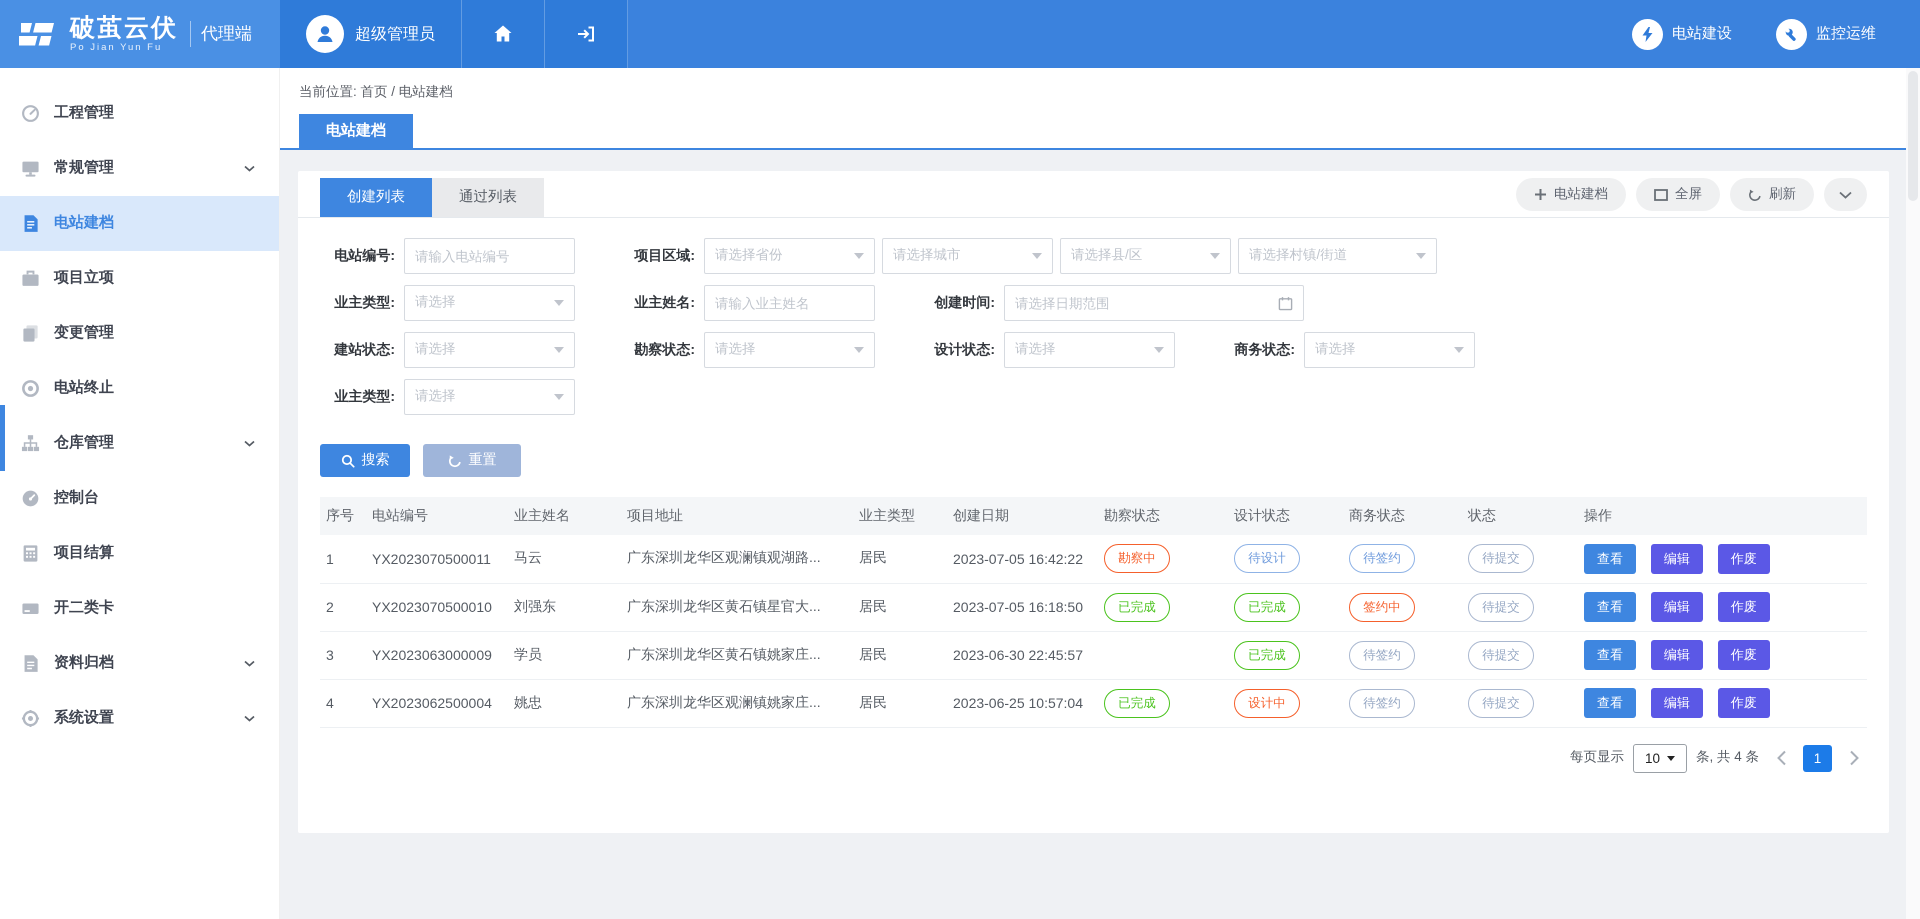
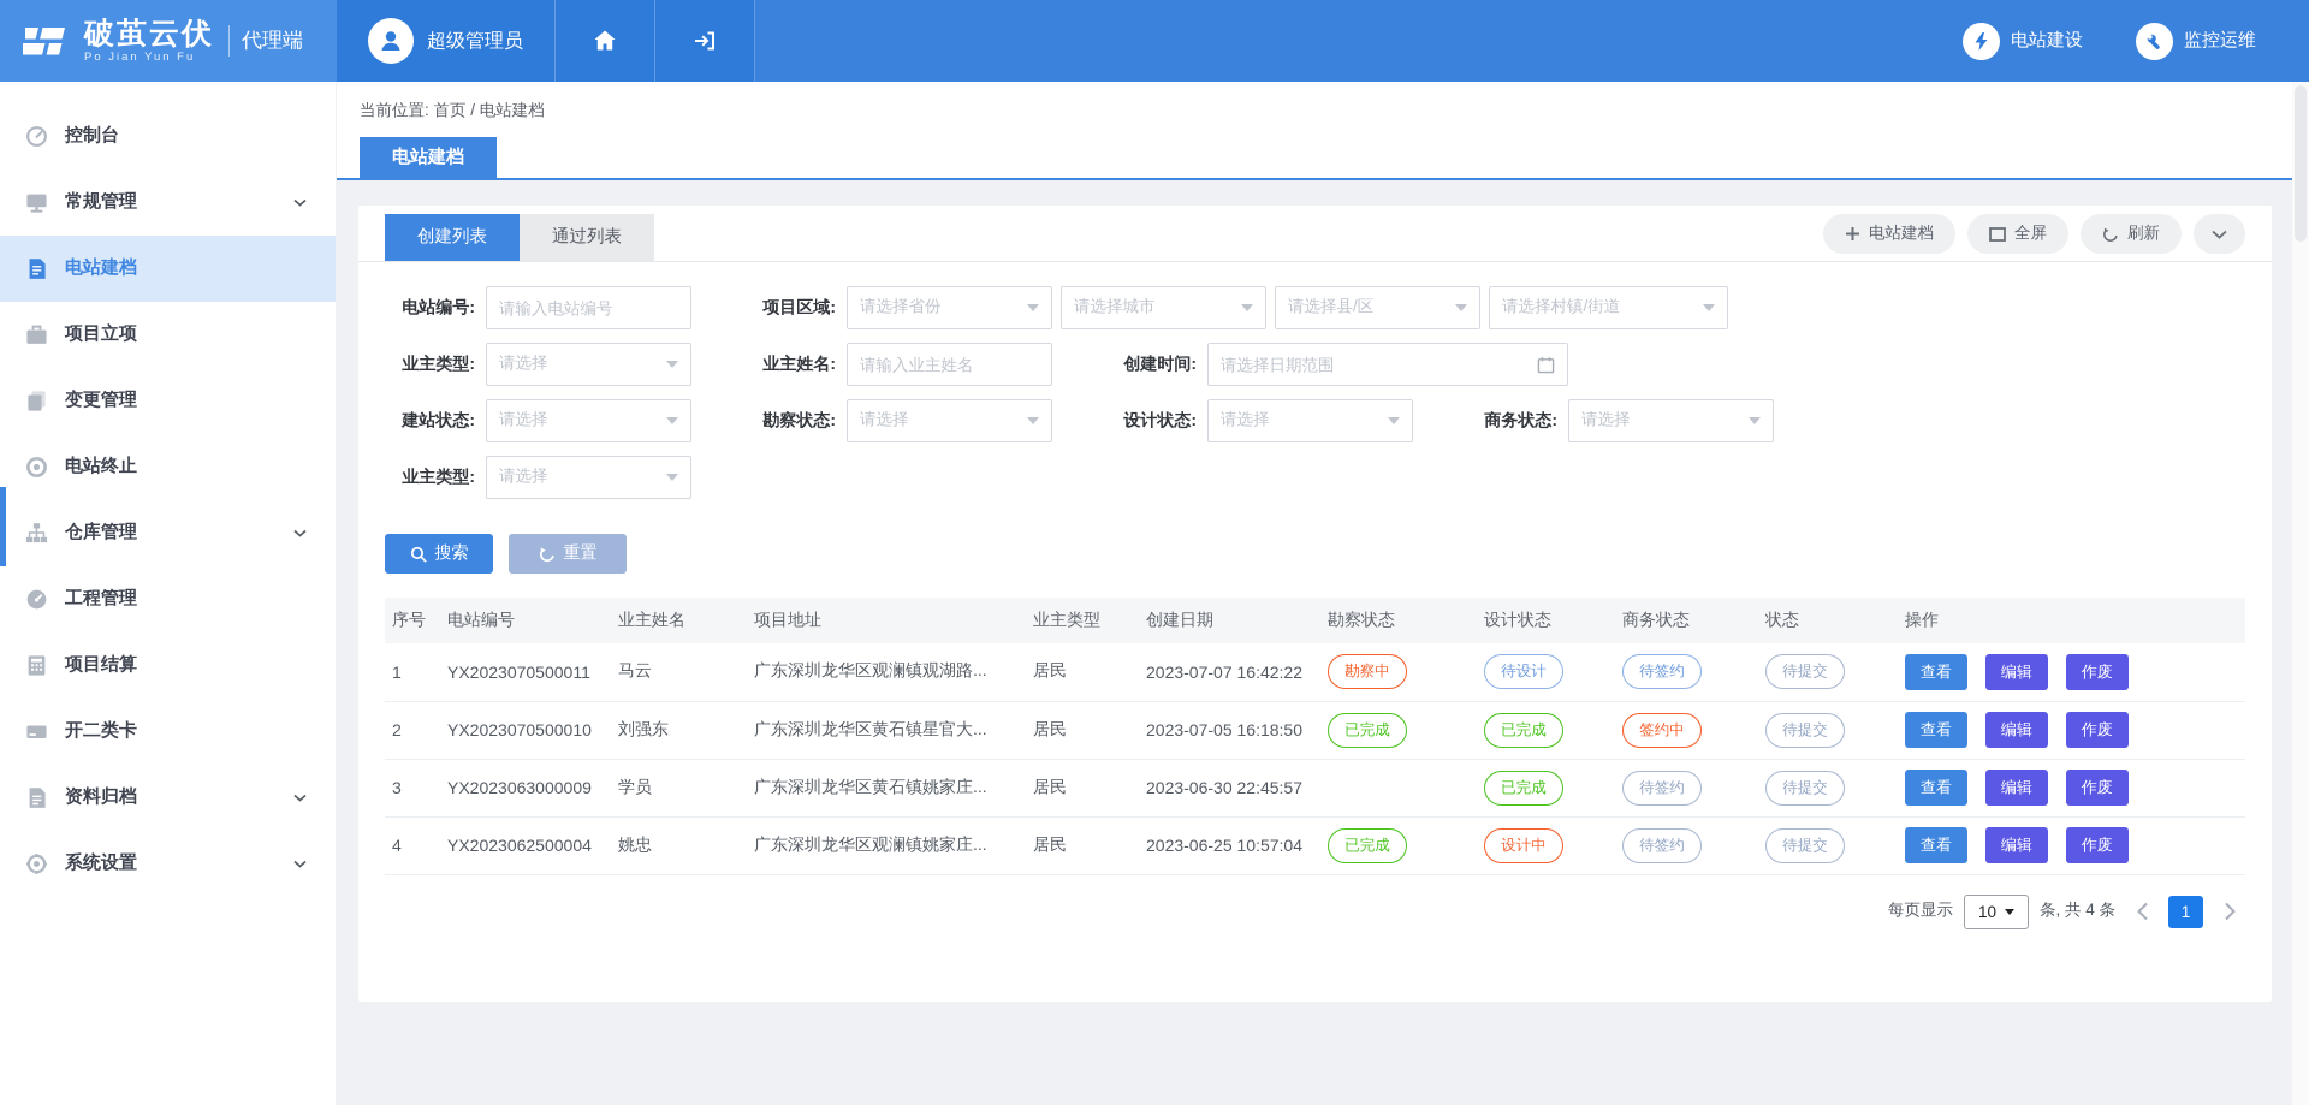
  破茧云伏
  Po Jian Yun Fu
  代理端
  超级管理员
  电站建设
  监控运维
- 工程管理
+ 控制台
  常规管理
  电站建档
  项目立项
  变更管理
  电站终止
  仓库管理
- 控制台
+ 工程管理
  项目结算
  开二类卡
  资料归档
  系统设置
  当前位置: 首页 / 电站建档
  电站建档
  创建列表
  通过列表
  电站建档
  全屏
  刷新
  电站编号:
  请输入电站编号
  项目区域:
  请选择省份
  请选择城市
  请选择县/区
  请选择村镇/街道
  业主类型:
  请选择
  业主姓名:
  请输入业主姓名
  创建时间:
  请选择日期范围
  建站状态:
  请选择
  勘察状态:
  请选择
  设计状态:
  请选择
  商务状态:
  请选择
  业主类型:
  请选择
  搜索
  重置
  序号	电站编号	业主姓名	项目地址	业主类型	创建日期	勘察状态	设计状态	商务状态	状态	操作
- 1	YX2023070500011	马云	广东深圳龙华区观澜镇观湖路...	居民	2023-07-05 16:42:22	勘察中	待设计	待签约	待提交	查看 编辑 作废
+ 1	YX2023070500011	马云	广东深圳龙华区观澜镇观湖路...	居民	2023-07-07 16:42:22	勘察中	待设计	待签约	待提交	查看 编辑 作废
  2	YX2023070500010	刘强东	广东深圳龙华区黄石镇星官大...	居民	2023-07-05 16:18:50	已完成	已完成	签约中	待提交	查看 编辑 作废
  3	YX2023063000009	学员	广东深圳龙华区黄石镇姚家庄...	居民	2023-06-30 22:45:57		已完成	待签约	待提交	查看 编辑 作废
  4	YX2023062500004	姚忠	广东深圳龙华区观澜镇姚家庄...	居民	2023-06-25 10:57:04	已完成	设计中	待签约	待提交	查看 编辑 作废
  每页显示
  10
  条, 共 4 条
  1
